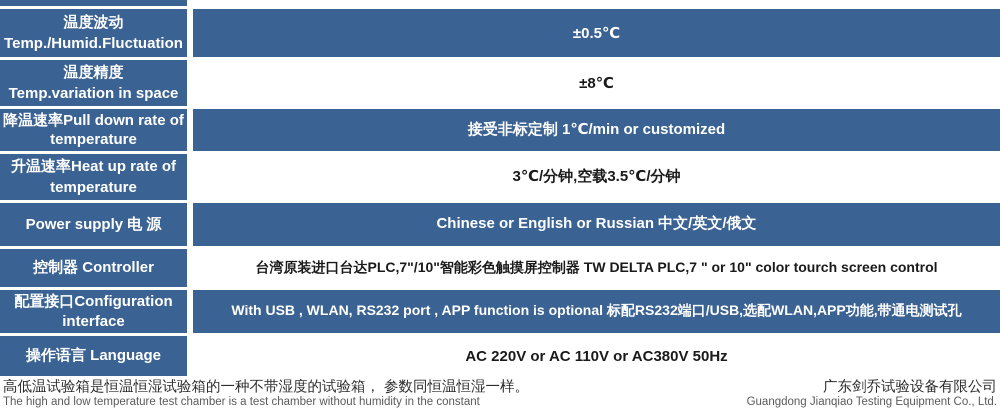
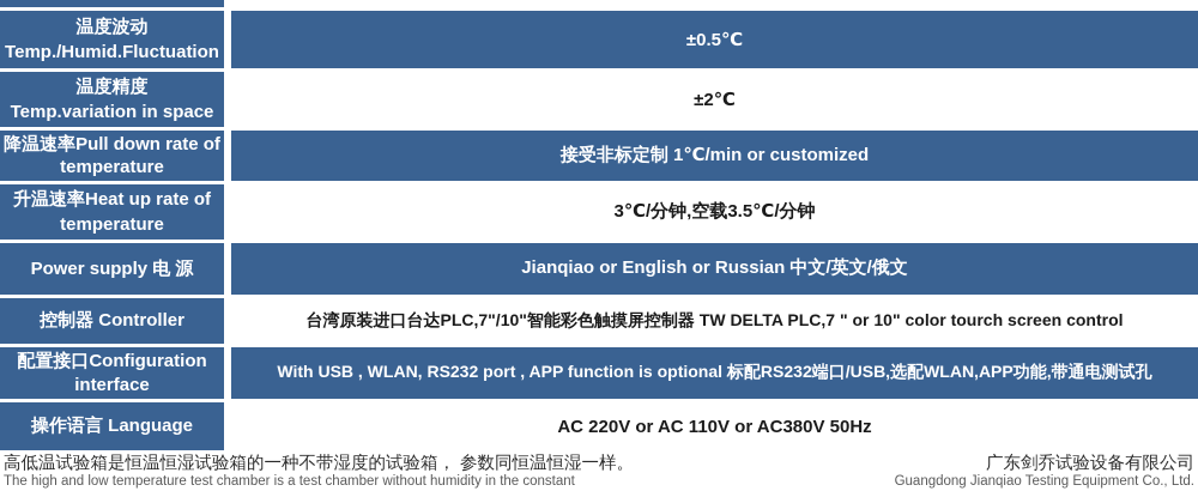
  温度波动
  Temp./Humid.Fluctuation
  ±0.5℃
  温度精度
  Temp.variation in space
- ±8℃
+ ±2℃
  降温速率Pull down rate of
  temperature
  接受非标定制 1℃/min or customized
  升温速率Heat up rate of
  temperature
  3℃/分钟,空载3.5℃/分钟
  Power supply 电 源
- Chinese or English or Russian 中文/英文/俄文
+ Jianqiao or English or Russian 中文/英文/俄文
  控制器 Controller
  台湾原装进口台达PLC,7"/10"智能彩色触摸屏控制器 TW DELTA PLC,7 " or 10" color tourch screen control
  配置接口Configuration
  interface
  With USB , WLAN, RS232 port , APP function is optional 标配RS232端口/USB,选配WLAN,APP功能,带通电测试孔
  操作语言 Language
  AC 220V or AC 110V or AC380V 50Hz
  高低温试验箱是恒温恒湿试验箱的一种不带湿度的试验箱， 参数同恒温恒湿一样。
  The high and low temperature test chamber is a test chamber without humidity in the constant
  广东剑乔试验设备有限公司
  Guangdong Jianqiao Testing Equipment Co., Ltd.
